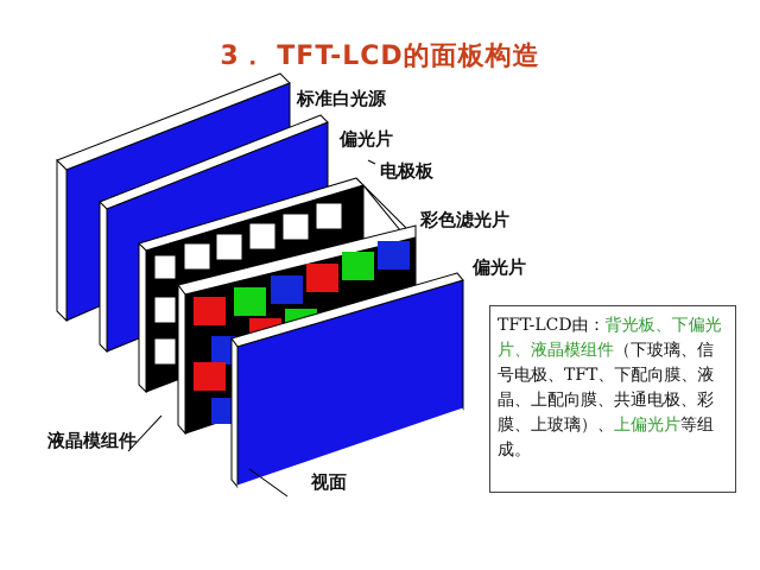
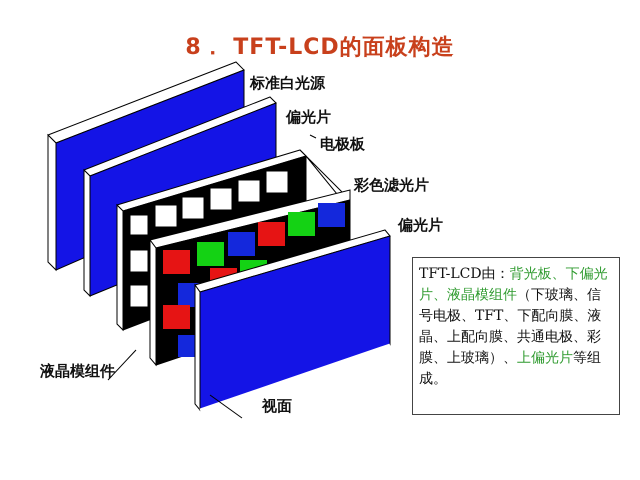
- 3． TFT-LCD的面板构造
+ 8． TFT-LCD的面板构造
  标准白光源
  偏光片
  电极板
  彩色滤光片
  偏光片
  液晶模组件
  视面
  TFT-LCD由：背光板、下偏光片、液晶模组件（下玻璃、信号电极、TFT、下配向膜、液晶、上配向膜、共通电极、彩膜、上玻璃）、上偏光片等组成。
